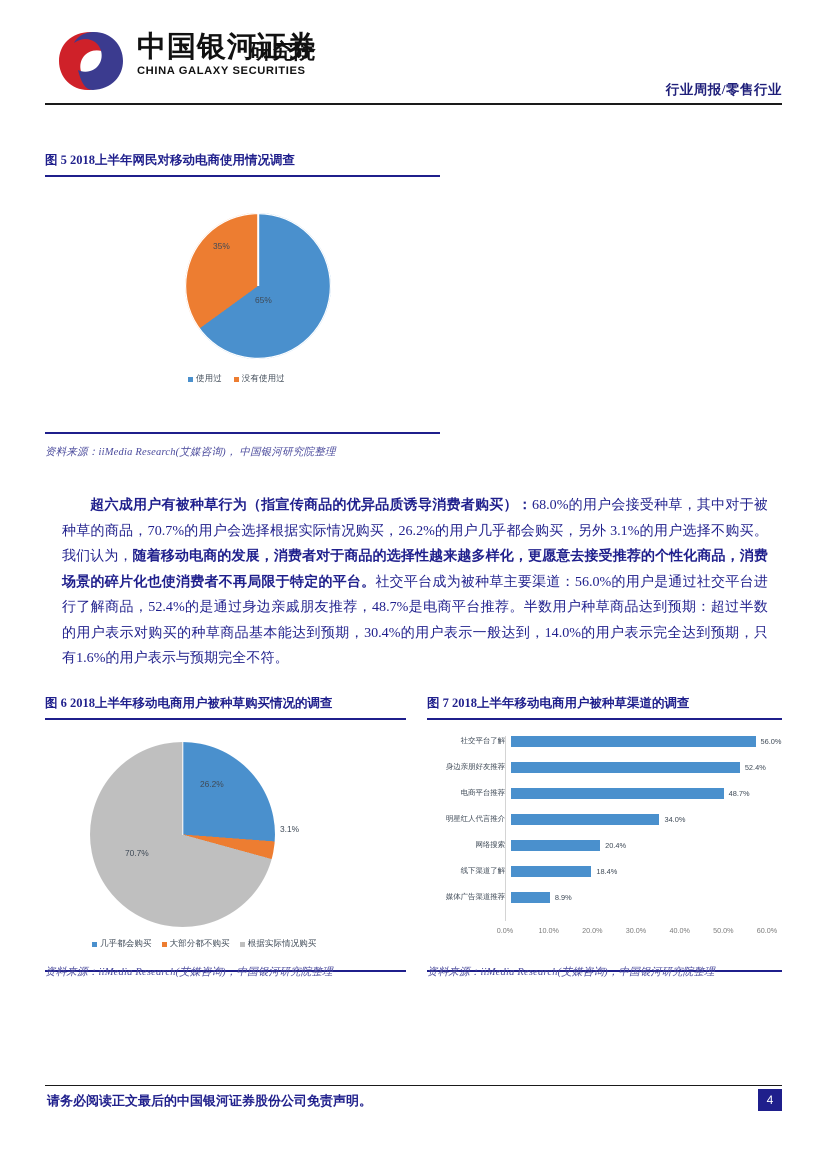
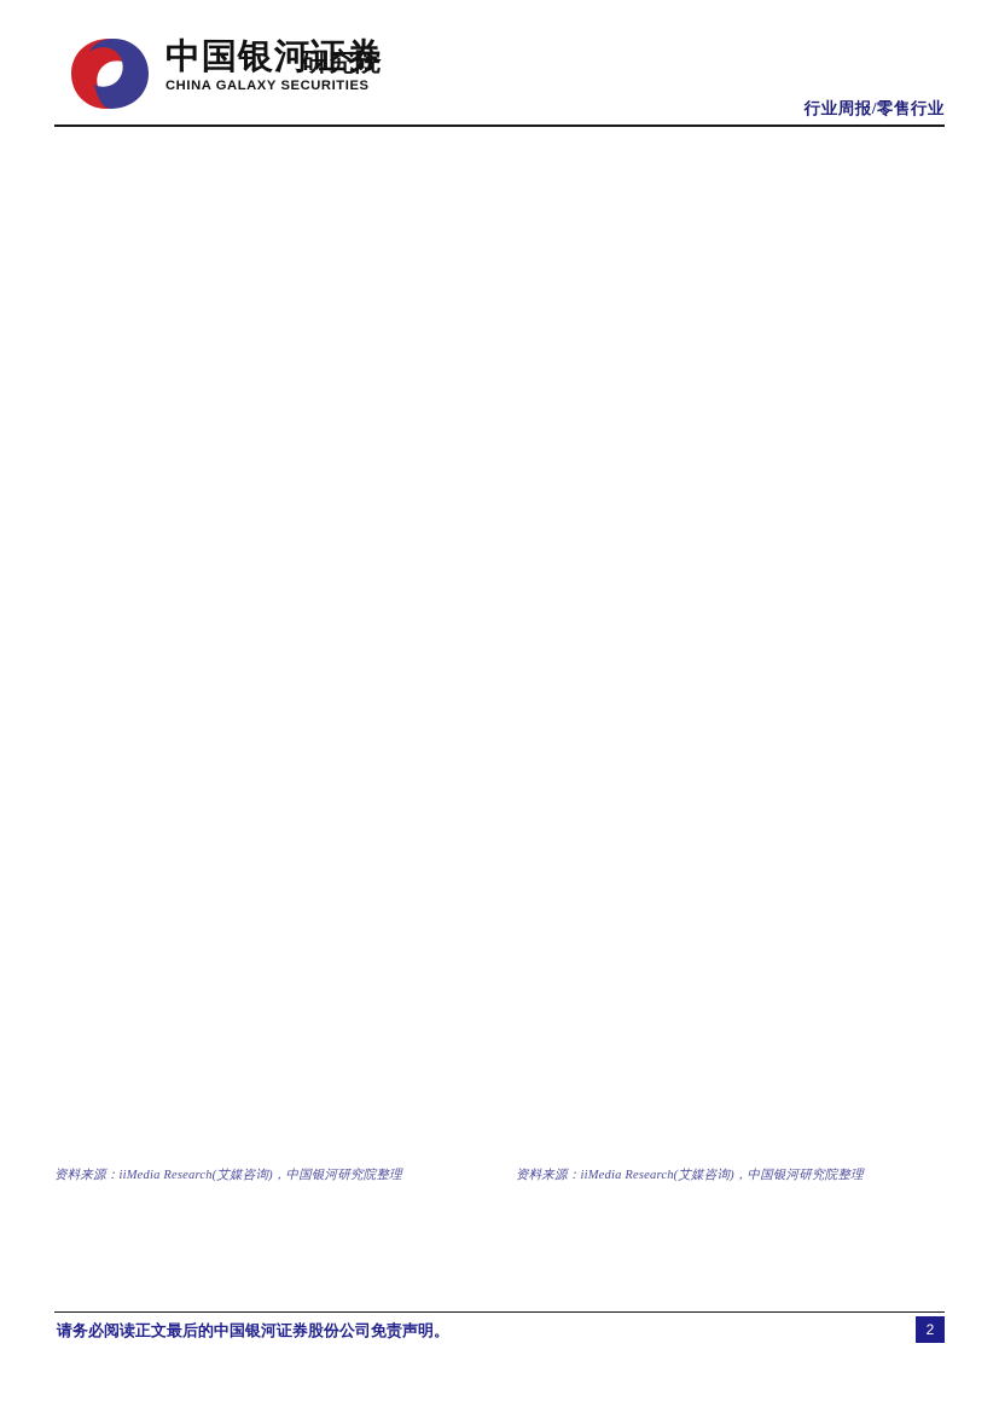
  中国银河证券
  CHINA GALAXY SECURITIES
  研究院
  行业周报/零售行业
- 图 5 2018上半年网民对移动电商使用情况调查
- 65%
- 35%
- 使用过
- 没有使用过
- 资料来源：iiMedia Research(艾媒咨询)， 中国银河研究院整理
- 超六成用户有被种草行为（指宣传商品的优异品质诱导消费者购买）：68.0%的用户会接受种草，其中对于被种草的商品，70.7%的用户会选择根据实际情况购买，26.2%的用户几乎都会购买，另外 3.1%的用户选择不购买。我们认为，随着移动电商的发展，消费者对于商品的选择性越来越多样化，更愿意去接受推荐的个性化商品，消费场景的碎片化也使消费者不再局限于特定的平台。社交平台成为被种草主要渠道：56.0%的用户是通过社交平台进行了解商品，52.4%的是通过身边亲戚朋友推荐，48.7%是电商平台推荐。半数用户种草商品达到预期：超过半数的用户表示对购买的种草商品基本能达到预期，30.4%的用户表示一般达到，14.0%的用户表示完全达到预期，只有1.6%的用户表示与预期完全不符。
- 图 6 2018上半年移动电商用户被种草购买情况的调查
- 26.2%
- 3.1%
- 70.7%
- 几乎都会购买
- 大部分都不购买
- 根据实际情况购买
- 图 7 2018上半年移动电商用户被种草渠道的调查
- 0.0%
- 10.0%
- 20.0%
- 30.0%
- 40.0%
- 50.0%
- 60.0%
- 社交平台了解
- 56.0%
- 身边亲朋好友推荐
- 52.4%
- 电商平台推荐
- 48.7%
- 明星红人代言推介
- 34.0%
- 网络搜索
- 20.4%
- 线下渠道了解
- 18.4%
- 媒体广告渠道推荐
- 8.9%
  资料来源：iiMedia Research(艾媒咨询)，中国银河研究院整理
  资料来源：iiMedia Research(艾媒咨询)，中国银河研究院整理
  请务必阅读正文最后的中国银河证券股份公司免责声明。
- 4
+ 2
